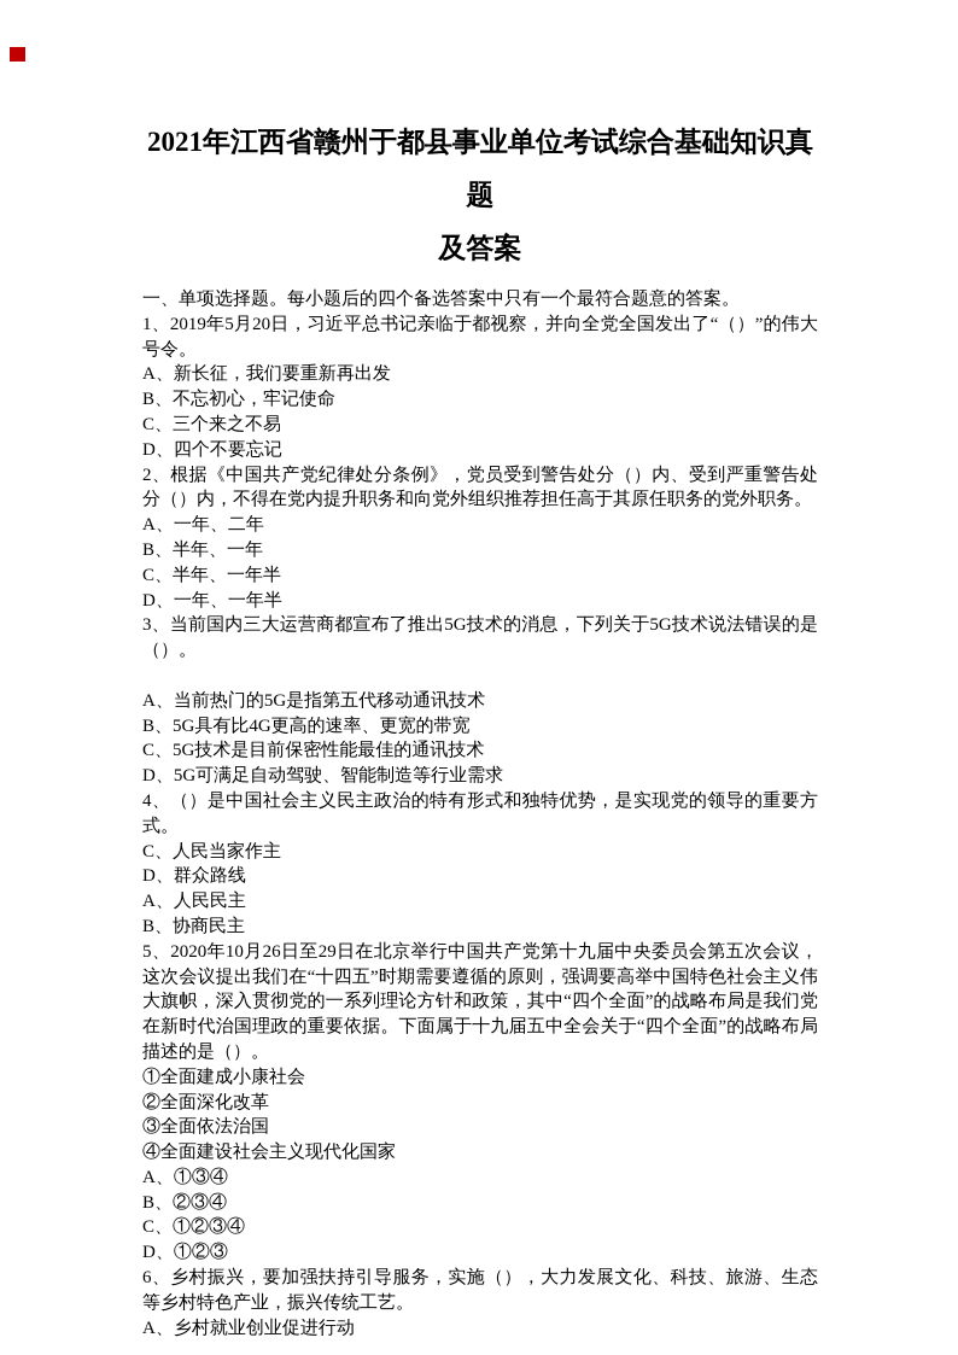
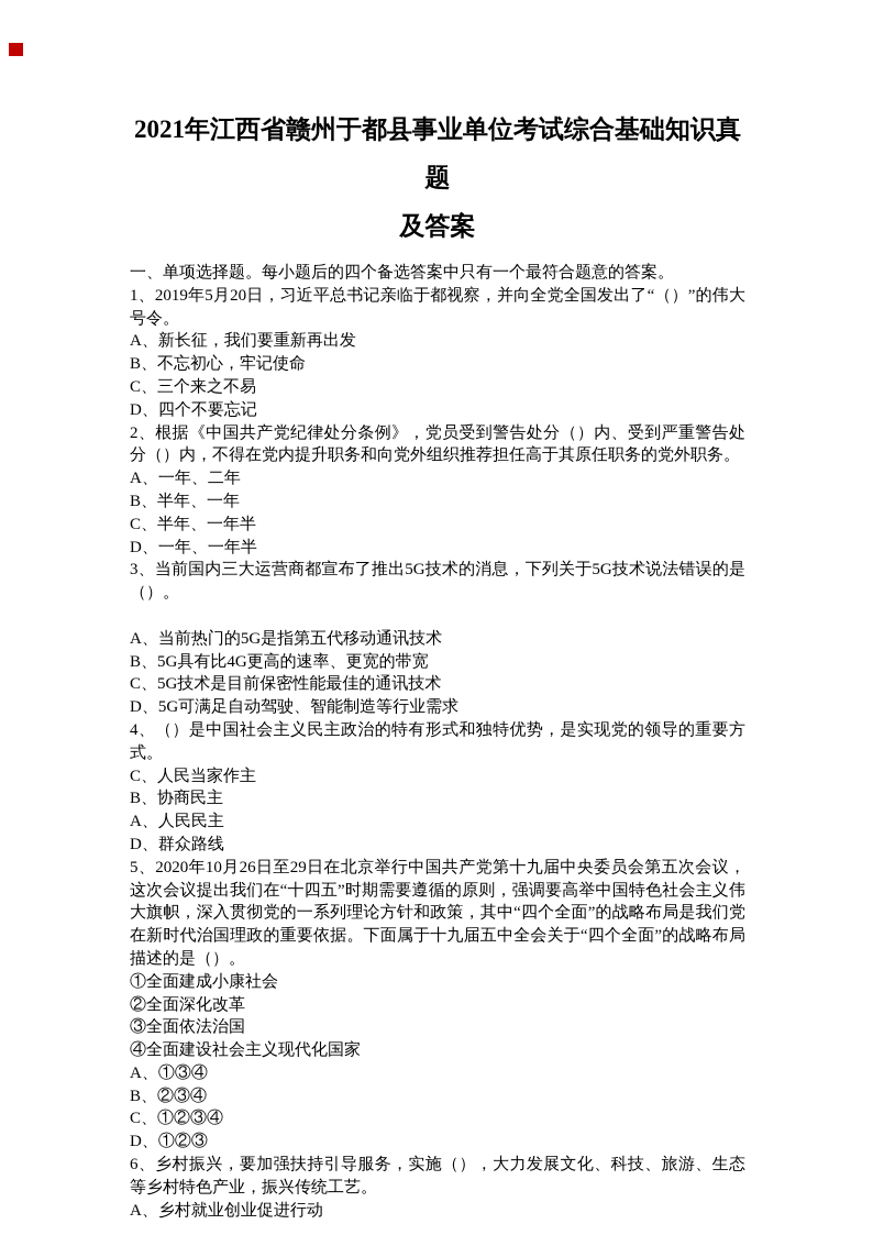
  2021年江西省赣州于都县事业单位考试综合基础知识真题
  及答案
  一、单项选择题。每小题后的四个备选答案中只有一个最符合题意的答案。
  1、2019年5月20日，习近平总书记亲临于都视察，并向全党全国发出了“（）”的伟大号令。
  A、新长征，我们要重新再出发
  B、不忘初心，牢记使命
  C、三个来之不易
  D、四个不要忘记
  2、根据《中国共产党纪律处分条例》，党员受到警告处分（）内、受到严重警告处分（）内，不得在党内提升职务和向党外组织推荐担任高于其原任职务的党外职务。
  A、一年、二年
  B、半年、一年
  C、半年、一年半
  D、一年、一年半
  3、当前国内三大运营商都宣布了推出5G技术的消息，下列关于5G技术说法错误的是（）。
  A、当前热门的5G是指第五代移动通讯技术
  B、5G具有比4G更高的速率、更宽的带宽
  C、5G技术是目前保密性能最佳的通讯技术
  D、5G可满足自动驾驶、智能制造等行业需求
  4、（）是中国社会主义民主政治的特有形式和独特优势，是实现党的领导的重要方式。
  C、人民当家作主
- D、群众路线
+ B、协商民主
  A、人民民主
- B、协商民主
+ D、群众路线
  5、2020年10月26日至29日在北京举行中国共产党第十九届中央委员会第五次会议，这次会议提出我们在“十四五”时期需要遵循的原则，强调要高举中国特色社会主义伟大旗帜，深入贯彻党的一系列理论方针和政策，其中“四个全面”的战略布局是我们党在新时代治国理政的重要依据。下面属于十九届五中全会关于“四个全面”的战略布局描述的是（）。
  ①全面建成小康社会
  ②全面深化改革
  ③全面依法治国
  ④全面建设社会主义现代化国家
  A、①③④
  B、②③④
  C、①②③④
  D、①②③
  6、乡村振兴，要加强扶持引导服务，实施（），大力发展文化、科技、旅游、生态等乡村特色产业，振兴传统工艺。
  A、乡村就业创业促进行动
